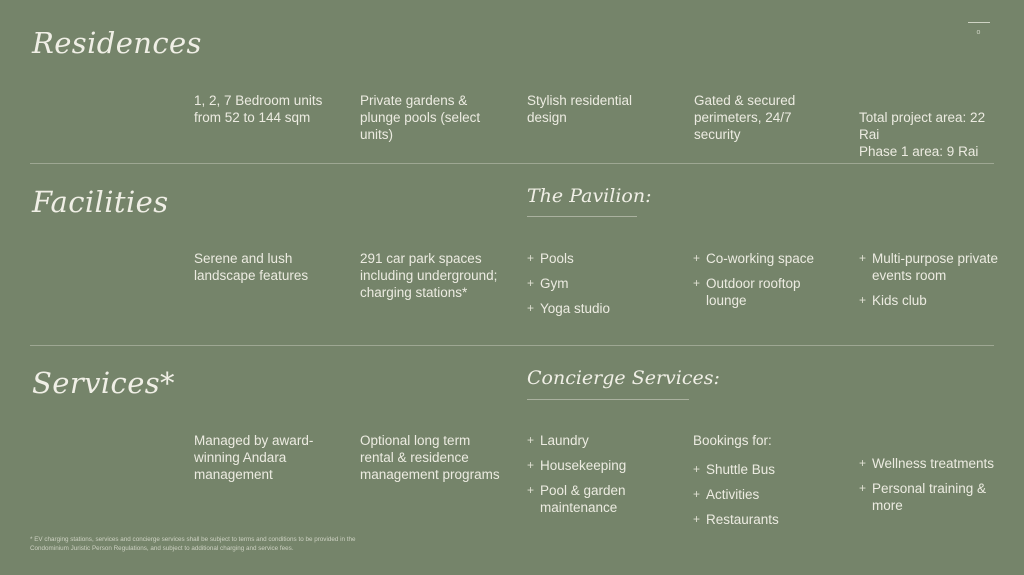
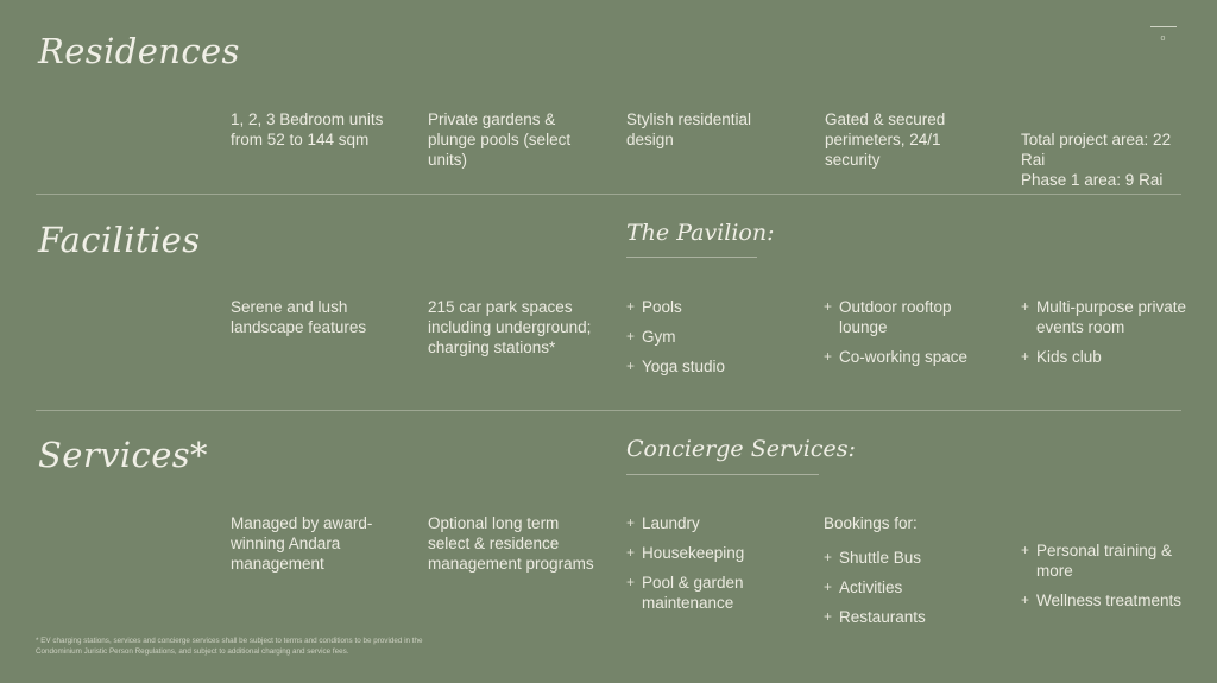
  Residences
- 1, 2, 7 Bedroom units from 52 to 144 sqm
+ 1, 2, 3 Bedroom units from 52 to 144 sqm
  Private gardens & plunge pools (select units)
  Stylish residential design
- Gated & secured perimeters, 24/7 security
+ Gated & secured perimeters, 24/1 security
  Total project area: 22 Rai
  Phase 1 area: 9 Rai
  Facilities
  The Pavilion:
  Serene and lush landscape features
- 291 car park spaces including underground; charging stations*
+ 215 car park spaces including underground; charging stations*
  +
  Pools
  +
  Gym
  +
  Yoga studio
  +
- Co-working space
+ Outdoor rooftop lounge
  +
- Outdoor rooftop lounge
+ Co-working space
  +
  Multi-purpose private events room
  +
  Kids club
  Services*
  Concierge Services:
  Managed by award-winning Andara management
- Optional long term rental & residence management programs
+ Optional long term select & residence management programs
  +
  Laundry
  +
  Housekeeping
  +
  Pool & garden maintenance
  Bookings for:
  +
  Shuttle Bus
  +
  Activities
  +
  Restaurants
  +
- Wellness treatments
+ Personal training & more
  +
- Personal training & more
+ Wellness treatments
